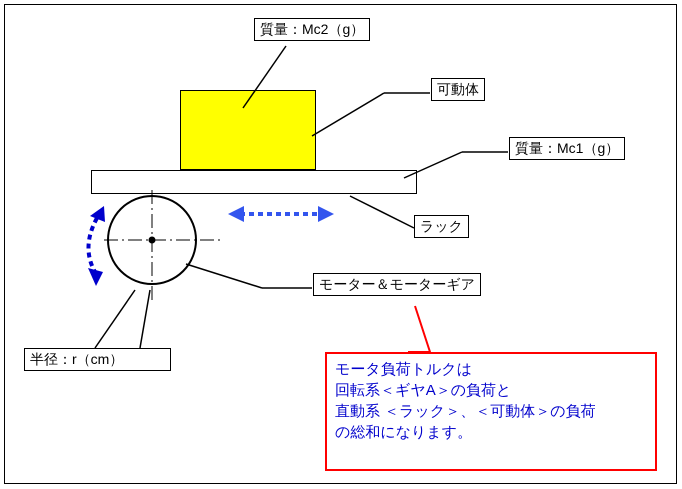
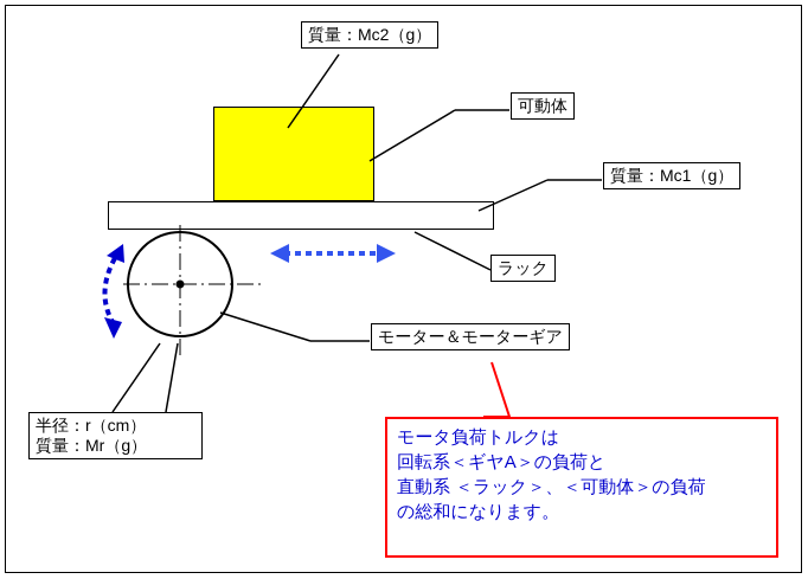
  質量：Mc2（g）
  可動体
  質量：Mc1（g）
  ラック
  モーター＆モーターギア
  半径：r（cm）
+ 質量：Mr（g）
  モータ負荷トルクは
  回転系＜ギヤA＞の負荷と
  直動系 ＜ラック＞、＜可動体＞の負荷
  の総和になります。
